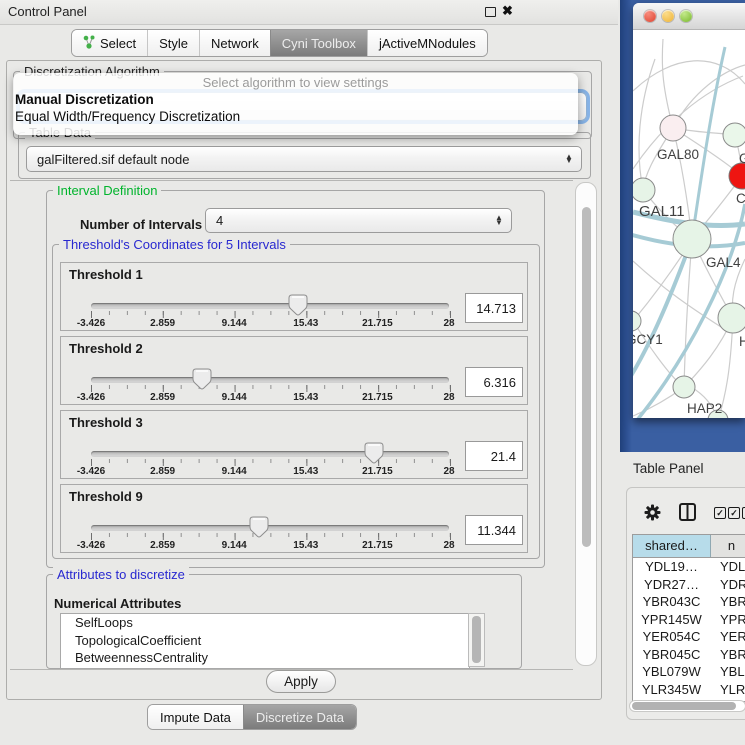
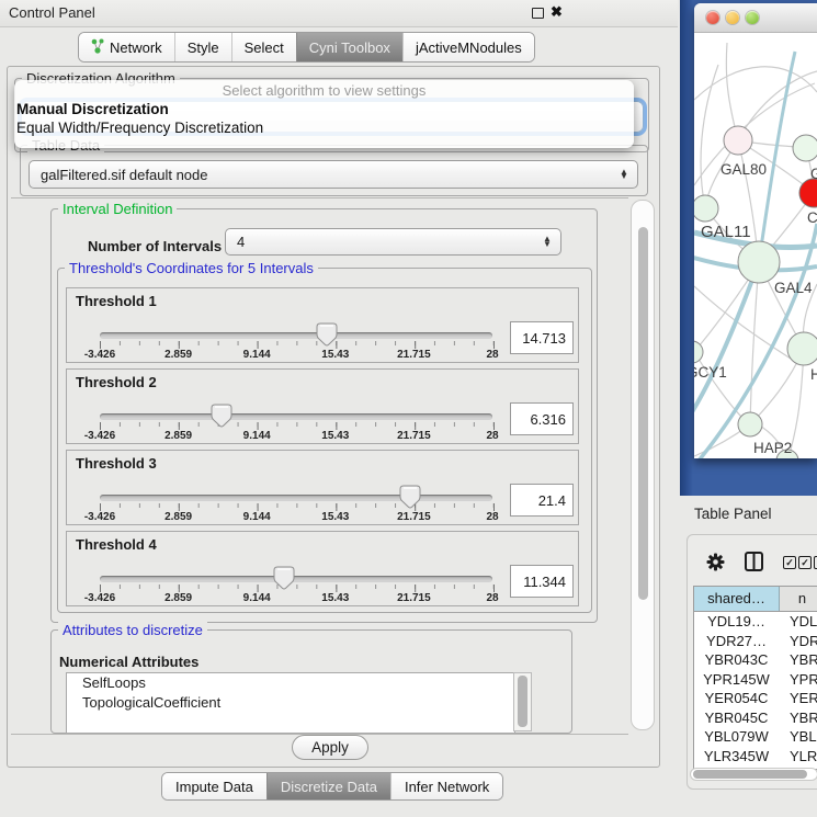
  Control Panel
  ✖
- Select
+ Network
  Style
- Network
+ Select
  Cyni Toolbox
  jActiveMNodules
  Discretization Algorithm
  Select algorithm to view settings
  Manual Discretization
  Equal Width/Frequency Discretization
  Table Data
  galFiltered.sif default node
  ▲
  ▼
  Interval Definition
  Number of Intervals
  4
  ▲
  ▼
  Threshold's Coordinates for 5 Intervals
  Threshold 1
  -3.426
  2.859
  9.144
  15.43
  21.715
  28
  14.713
  Threshold 2
  -3.426
  2.859
  9.144
  15.43
  21.715
  28
  6.316
  Threshold 3
  -3.426
  2.859
  9.144
  15.43
  21.715
  28
  21.4
- Threshold 9
+ Threshold 4
  -3.426
  2.859
  9.144
  15.43
  21.715
  28
  11.344
  Attributes to discretize
  Numerical Attributes
  SelfLoops
  TopologicalCoefficient
- BetweennessCentrality
  Apply
  Impute Data
  Discretize Data
+ Infer Network
  GAL80
  G
  C
  GAL11
  GAL4
  CY1
  H
  HAP2
  Table Panel
  ✓
  ✓
  shared…
  n
  YDL19…
  YDL
  YDR27…
  YDR
  YBR043C
  YBR
  YPR145W
  YPR
  YER054C
  YER
  YBR045C
  YBR
  YBL079W
  YBL
  YLR345W
  YLR
